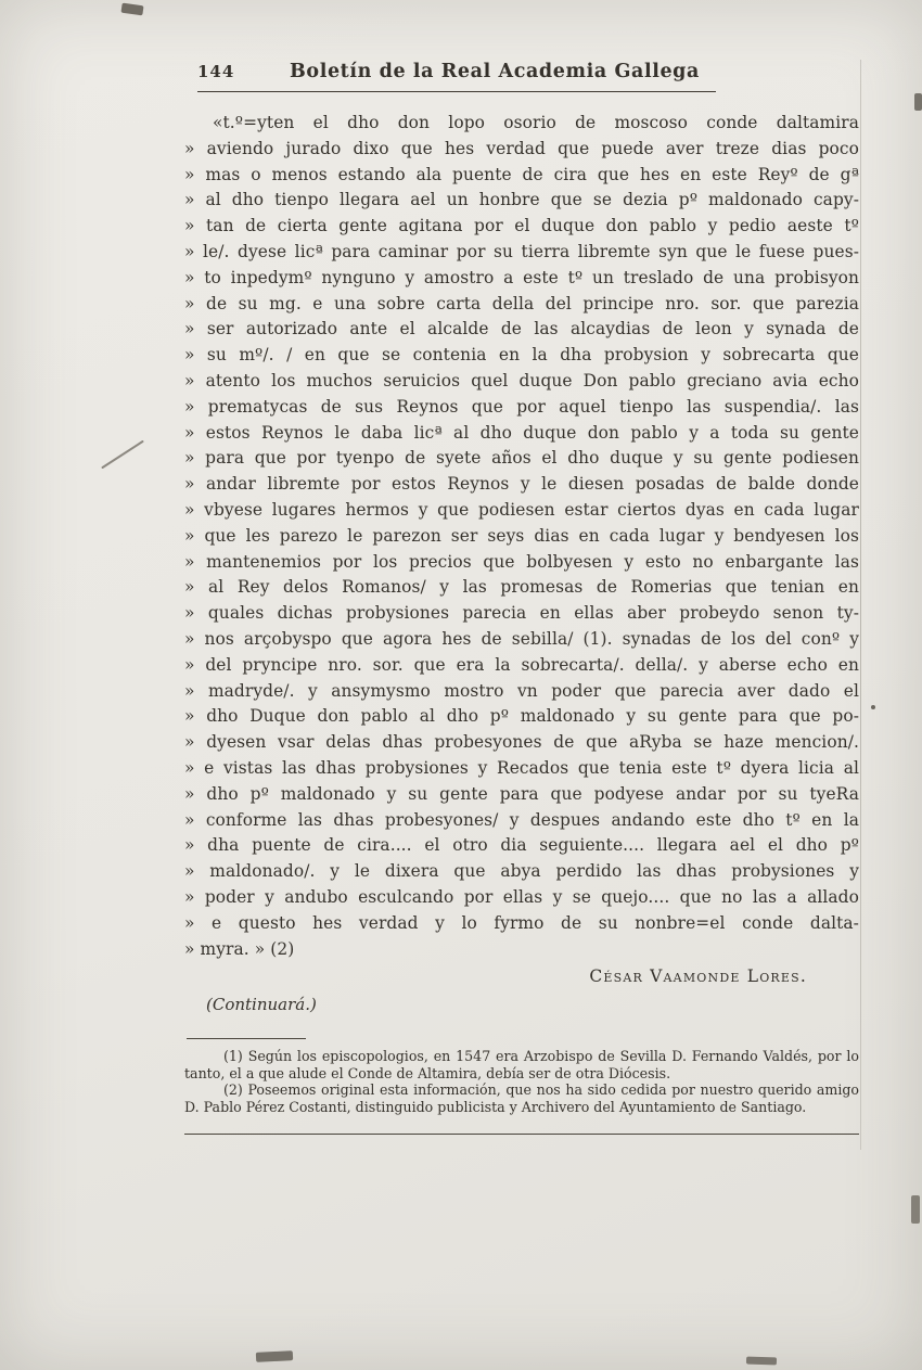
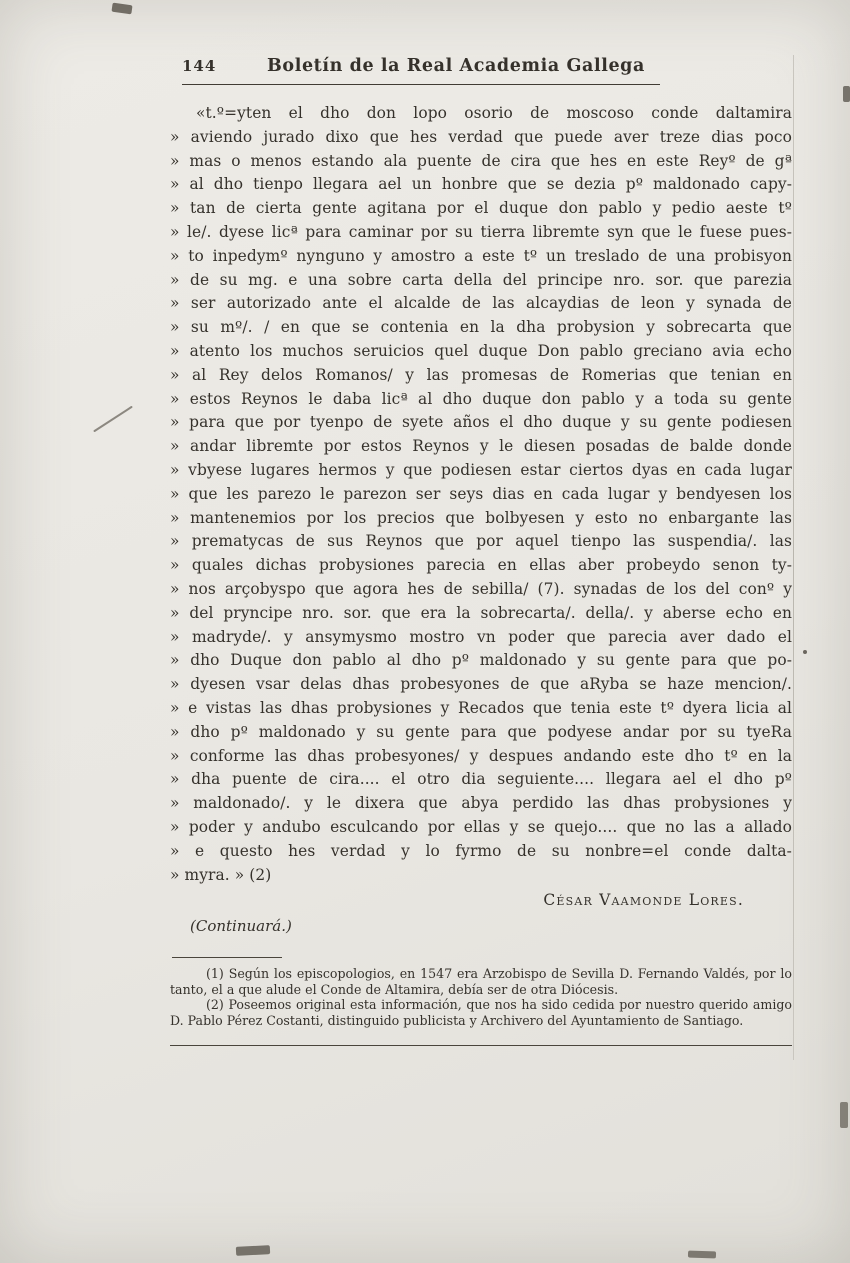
  144
  Boletín de la Real Academia Gallega
  «t.º=yten el dho don lopo osorio de moscoso conde daltamira
  » aviendo jurado dixo que hes verdad que puede aver treze dias poco
  » mas o menos estando ala puente de cira que hes en este Reyº de gª
  » al dho tienpo llegara ael un honbre que se dezia pº maldonado capy-
  » tan de cierta gente agitana por el duque don pablo y pedio aeste tº
  » le/. dyese licª para caminar por su tierra libremte syn que le fuese pues-
  » to inpedymº nynguno y amostro a este tº un treslado de una probisyon
  » de su mg. e una sobre carta della del principe nro. sor. que parezia
  » ser autorizado ante el alcalde de las alcaydias de leon y synada de
  » su mº/. / en que se contenia en la dha probysion y sobrecarta que
  » atento los muchos seruicios quel duque Don pablo greciano avia echo
- » prematycas de sus Reynos que por aquel tienpo las suspendia/. las
+ » al Rey delos Romanos/ y las promesas de Romerias que tenian en
  » estos Reynos le daba licª al dho duque don pablo y a toda su gente
  » para que por tyenpo de syete años el dho duque y su gente podiesen
  » andar libremte por estos Reynos y le diesen posadas de balde donde
  » vbyese lugares hermos y que podiesen estar ciertos dyas en cada lugar
  » que les parezo le parezon ser seys dias en cada lugar y bendyesen los
  » mantenemios por los precios que bolbyesen y esto no enbargante las
- » al Rey delos Romanos/ y las promesas de Romerias que tenian en
+ » prematycas de sus Reynos que por aquel tienpo las suspendia/. las
  » quales dichas probysiones parecia en ellas aber probeydo senon ty-
- » nos arçobyspo que agora hes de sebilla/ (1). synadas de los del conº y
+ » nos arçobyspo que agora hes de sebilla/ (7). synadas de los del conº y
  » del pryncipe nro. sor. que era la sobrecarta/. della/. y aberse echo en
  » madryde/. y ansymysmo mostro vn poder que parecia aver dado el
  » dho Duque don pablo al dho pº maldonado y su gente para que po-
  » dyesen vsar delas dhas probesyones de que aRyba se haze mencion/.
  » e vistas las dhas probysiones y Recados que tenia este tº dyera licia al
  » dho pº maldonado y su gente para que podyese andar por su tyeRa
  » conforme las dhas probesyones/ y despues andando este dho tº en la
  » dha puente de cira.... el otro dia seguiente.... llegara ael el dho pº
  » maldonado/. y le dixera que abya perdido las dhas probysiones y
  » poder y andubo esculcando por ellas y se quejo.... que no las a allado
  » e questo hes verdad y lo fyrmo de su nonbre=el conde dalta-
  » myra. » (2)
  César Vaamonde Lores.
  (Continuará.)
  (1) Según los episcopologios, en 1547 era Arzobispo de Sevilla D. Fernando Valdés, por lo tanto, el a que alude el Conde de Altamira, debía ser de otra Diócesis.
  (2) Poseemos original esta información, que nos ha sido cedida por nuestro querido amigo D. Pablo Pérez Costanti, distinguido publicista y Archivero del Ayuntamiento de Santiago.
